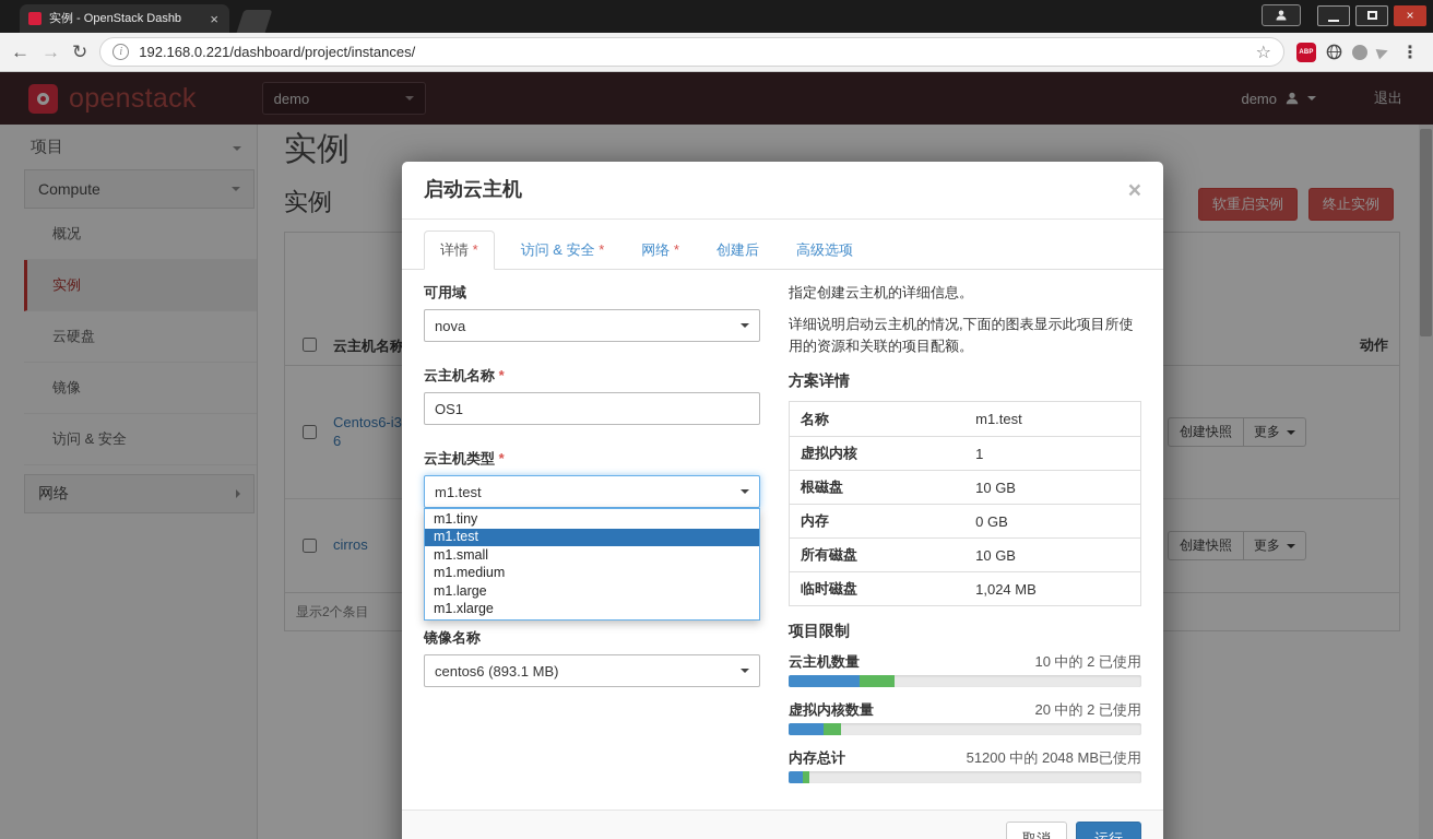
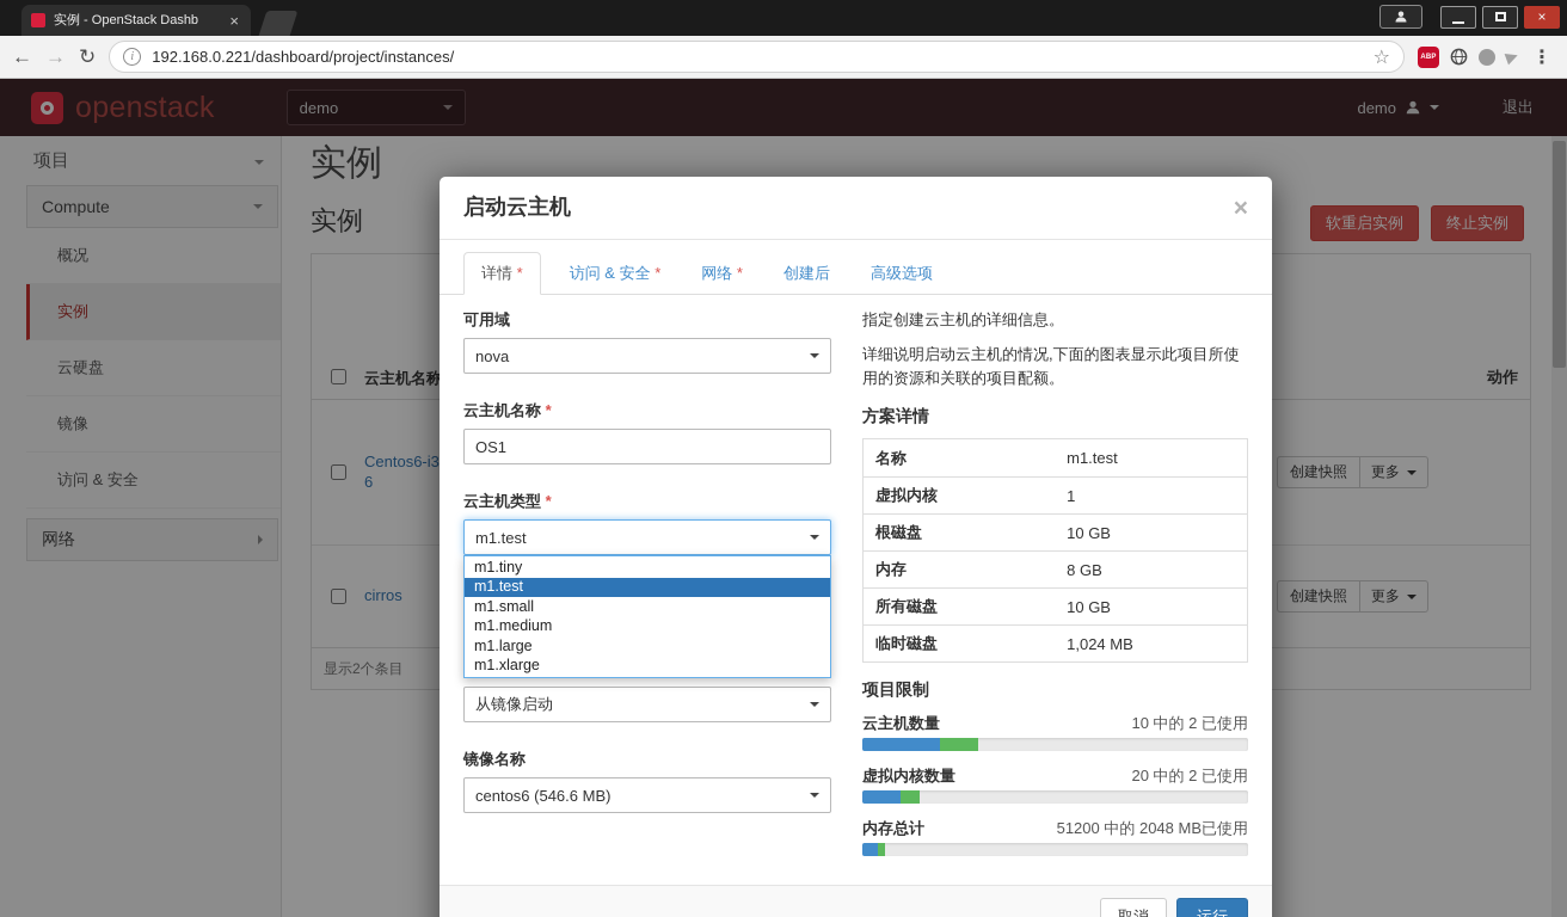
  实例 - OpenStack Dashb
  ×
  ×
  ←
  →
  ↻
  i
  192.168.0.221/dashboard/project/instances/
  ☆
  ⋮
  openstack
  demo
  demo
  退出
  项目
  Compute
  概况
  实例
  云硬盘
  镜像
  访问 & 安全
  网络
  实例
  实例
  软重启实例
  终止实例
  云主机名称
  动作
  Centos6-i36
  创建快照
  更多
  cirros
  创建快照
  更多
  显示2个条目
  启动云主机
  ×
  详情 *
  访问 & 安全 *
  网络 *
  创建后
  高级选项
  可用域
  nova
  云主机名称 *
  OS1
  云主机类型 *
  m1.test
  m1.tiny
  m1.test
  m1.small
  m1.medium
  m1.large
  m1.xlarge
+ 从镜像启动
  镜像名称
- centos6 (893.1 MB)
+ centos6 (546.6 MB)
  指定创建云主机的详细信息。
  详细说明启动云主机的情况,下面的图表显示此项目所使用的资源和关联的项目配额。
  方案详情
  名称
  m1.test
  虚拟内核
  1
  根磁盘
  10 GB
  内存
- 0 GB
+ 8 GB
  所有磁盘
  10 GB
  临时磁盘
  1,024 MB
  项目限制
  云主机数量
  10 中的 2 已使用
  虚拟内核数量
  20 中的 2 已使用
  内存总计
  51200 中的 2048 MB已使用
